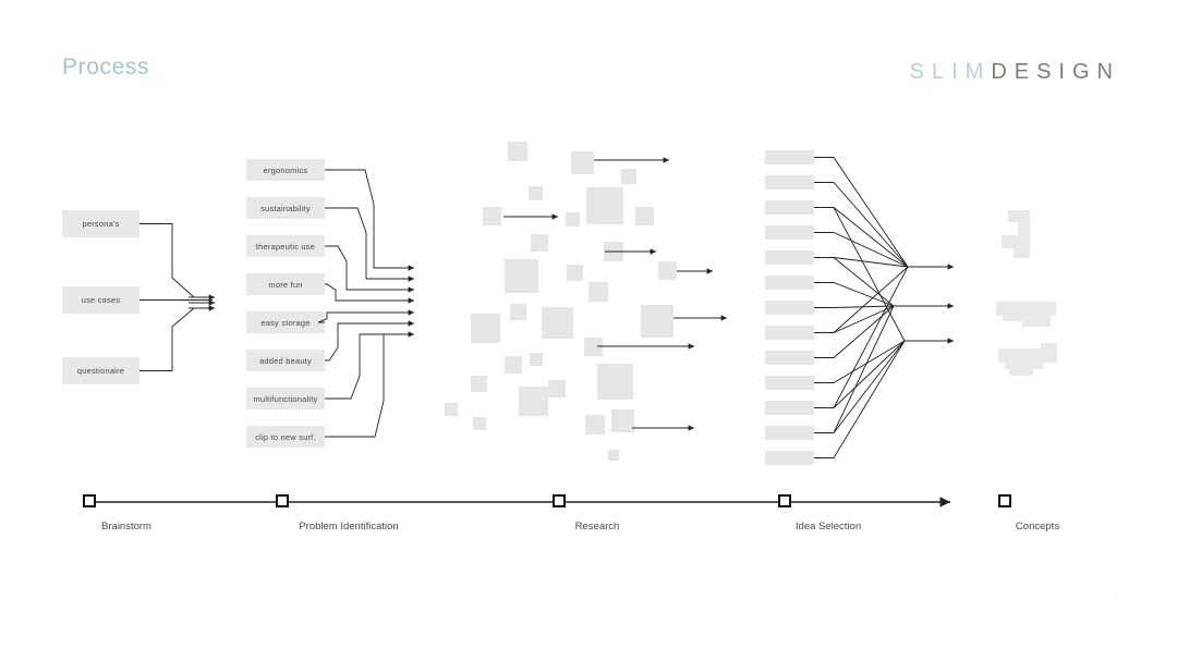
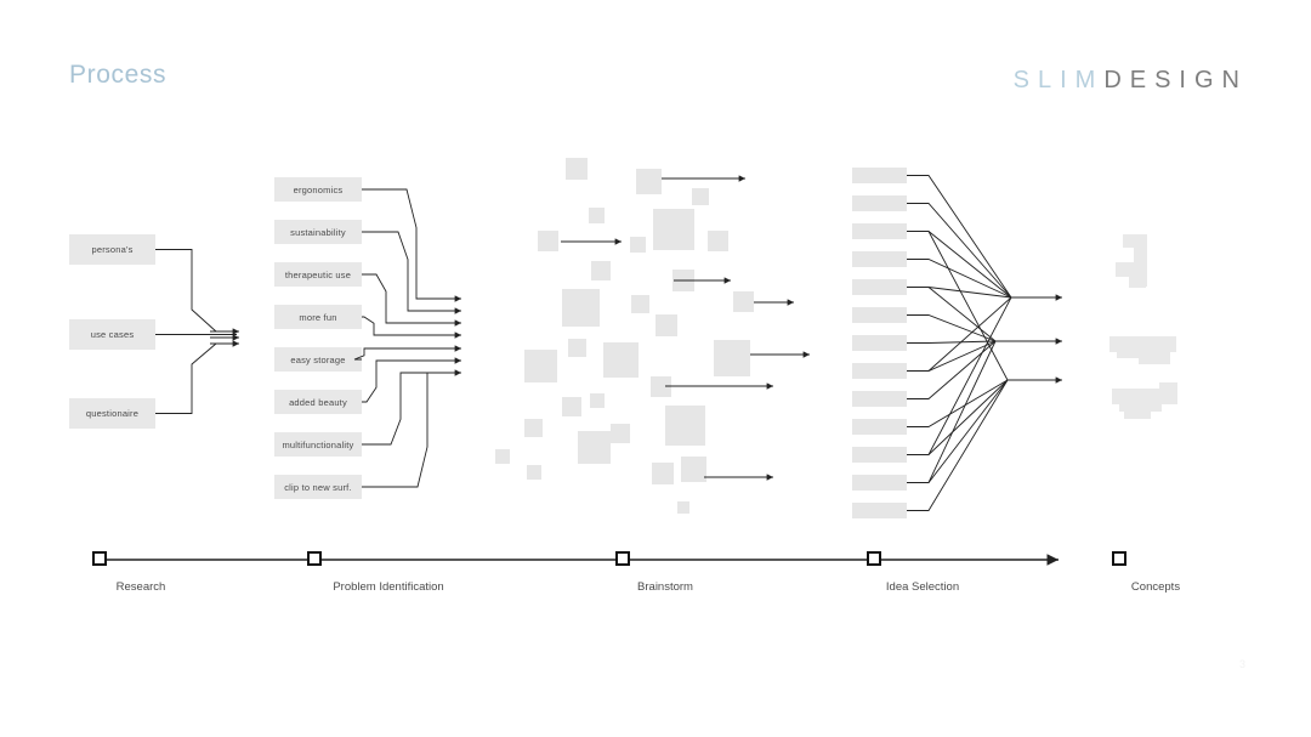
  Process
  SLIMDESIGN
  persona's
  use cases
  questionaire
  ergonomics
  sustainability
  therapeutic use
  more fun
  easy storage
  added beauty
  multifunctionality
  clip to new surf.
- Brainstorm
+ Research
  Problem Identification
- Research
+ Brainstorm
  Idea Selection
  Concepts
